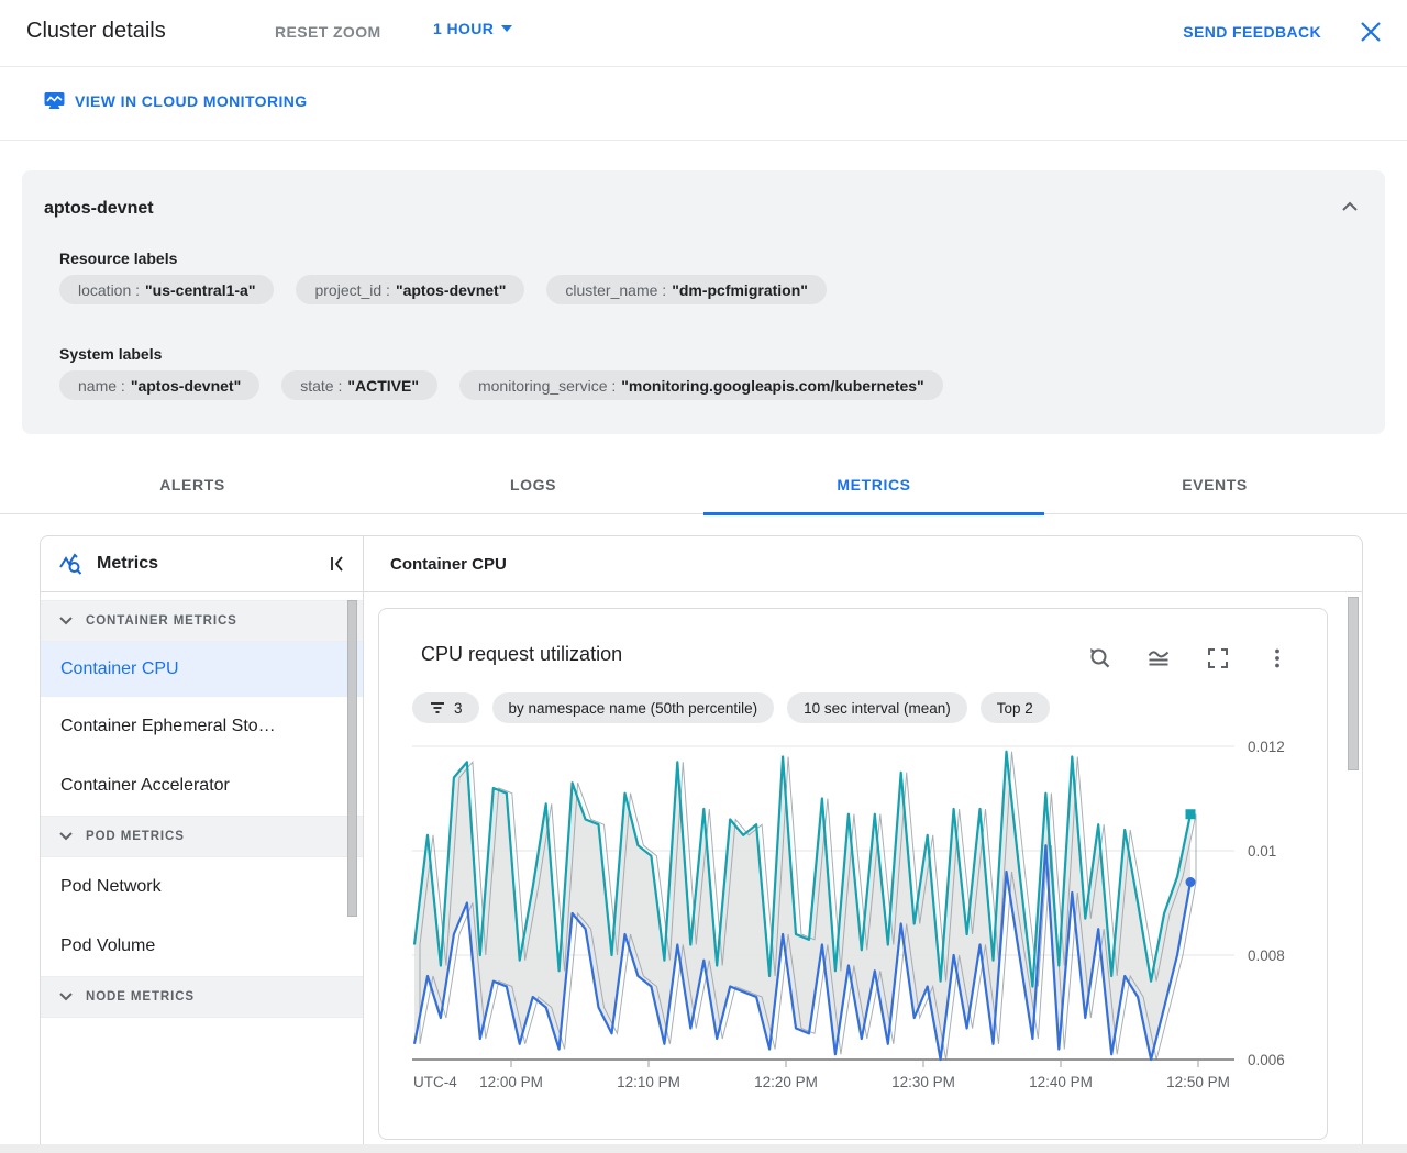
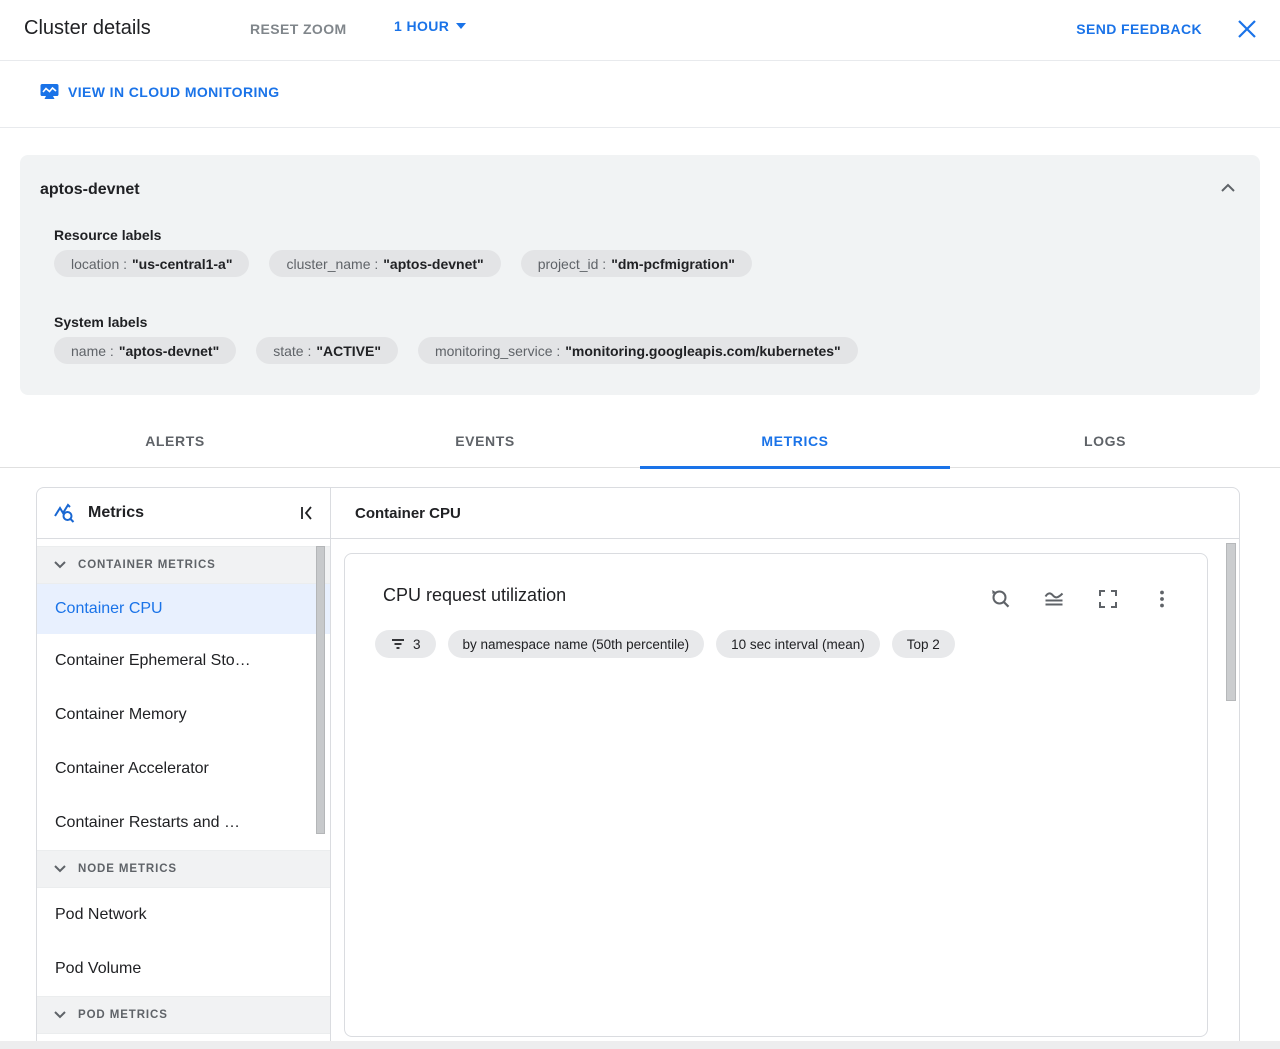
  Cluster details
  RESET ZOOM
  1 HOUR
  SEND FEEDBACK
  VIEW IN CLOUD MONITORING
  aptos-devnet
  Resource labels
  location :
  "us-central1-a"
- project_id :
+ cluster_name :
  "aptos-devnet"
- cluster_name :
+ project_id :
  "dm-pcfmigration"
  System labels
  name :
  "aptos-devnet"
  state :
  "ACTIVE"
  monitoring_service :
  "monitoring.googleapis.com/kubernetes"
  ALERTS
- LOGS
+ EVENTS
  METRICS
- EVENTS
+ LOGS
  Metrics
  CONTAINER METRICS
  Container CPU
  Container Ephemeral Sto…
+ Container Memory
  Container Accelerator
+ Container Restarts and …
- POD METRICS
+ NODE METRICS
  Pod Network
  Pod Volume
- NODE METRICS
+ POD METRICS
  Container CPU
  CPU request utilization
  3
  by namespace name (50th percentile)
  10 sec interval (mean)
  Top 2
- UTC-4
- 12:00 PM
- 12:10 PM
- 12:20 PM
- 12:30 PM
- 12:40 PM
- 12:50 PM
- 0.006
- 0.008
- 0.01
- 0.012
